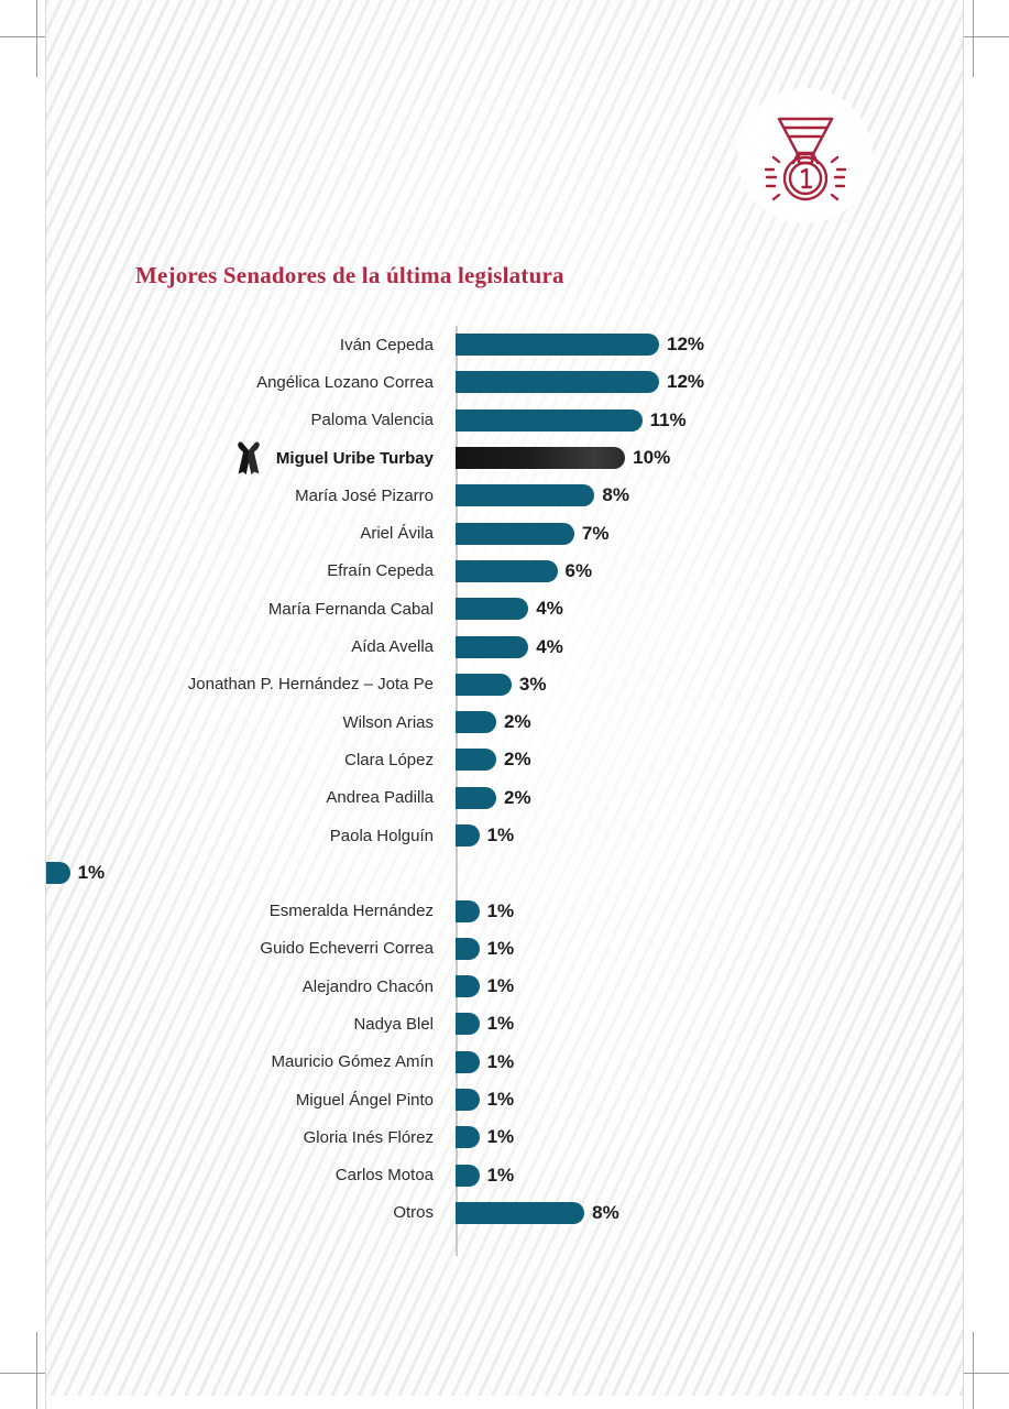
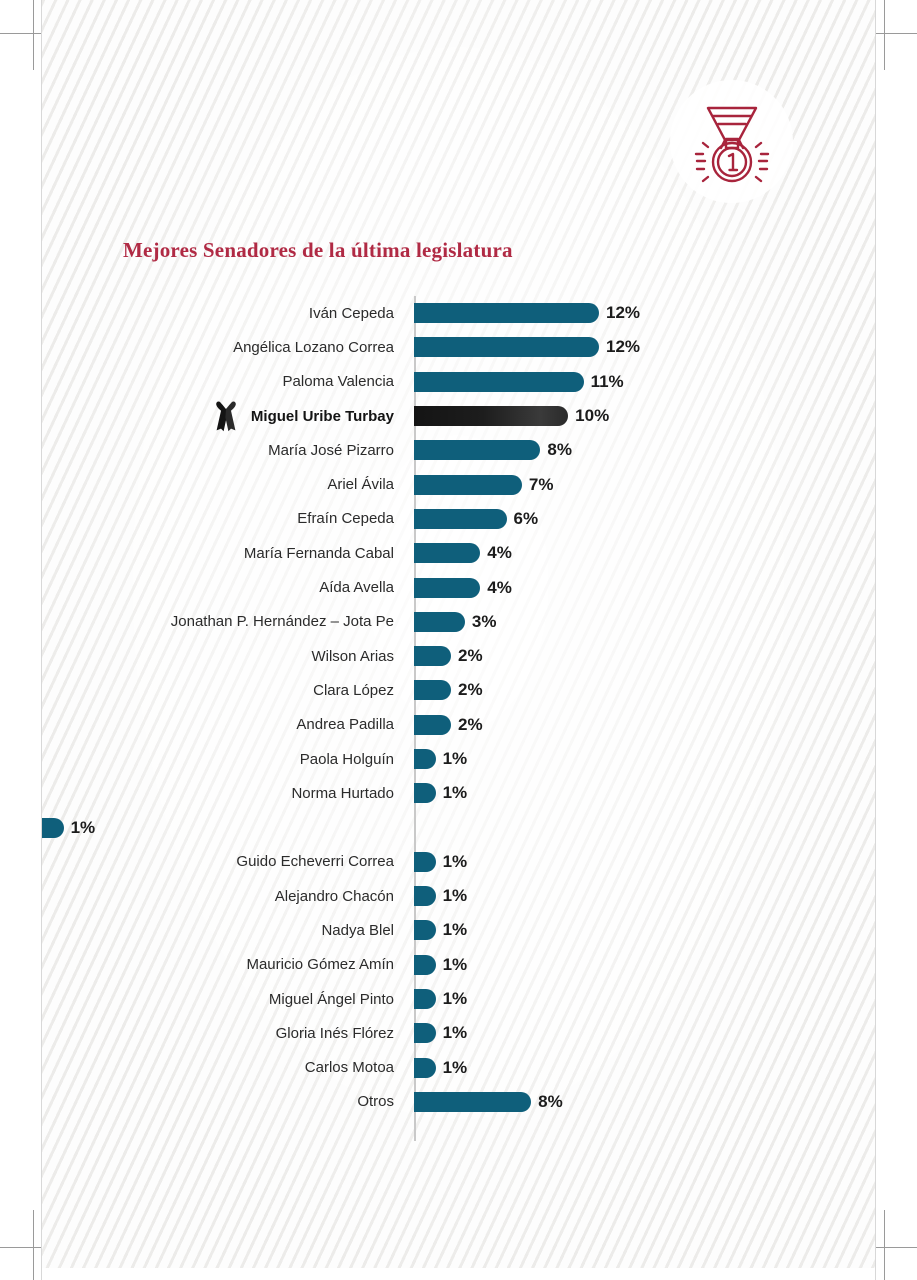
  Mejores Senadores de la última legislatura
  Iván Cepeda
  12%
  Angélica Lozano Correa
  12%
  Paloma Valencia
  11%
  Miguel Uribe Turbay
  10%
  María José Pizarro
  8%
  Ariel Ávila
  7%
  Efraín Cepeda
  6%
  María Fernanda Cabal
  4%
  Aída Avella
  4%
  Jonathan P. Hernández – Jota Pe
  3%
  Wilson Arias
  2%
  Clara López
  2%
  Andrea Padilla
  2%
  Paola Holguín
  1%
+ Norma Hurtado
  1%
- Esmeralda Hernández
  1%
  Guido Echeverri Correa
  1%
  Alejandro Chacón
  1%
  Nadya Blel
  1%
  Mauricio Gómez Amín
  1%
  Miguel Ángel Pinto
  1%
  Gloria Inés Flórez
  1%
  Carlos Motoa
  1%
  Otros
  8%
